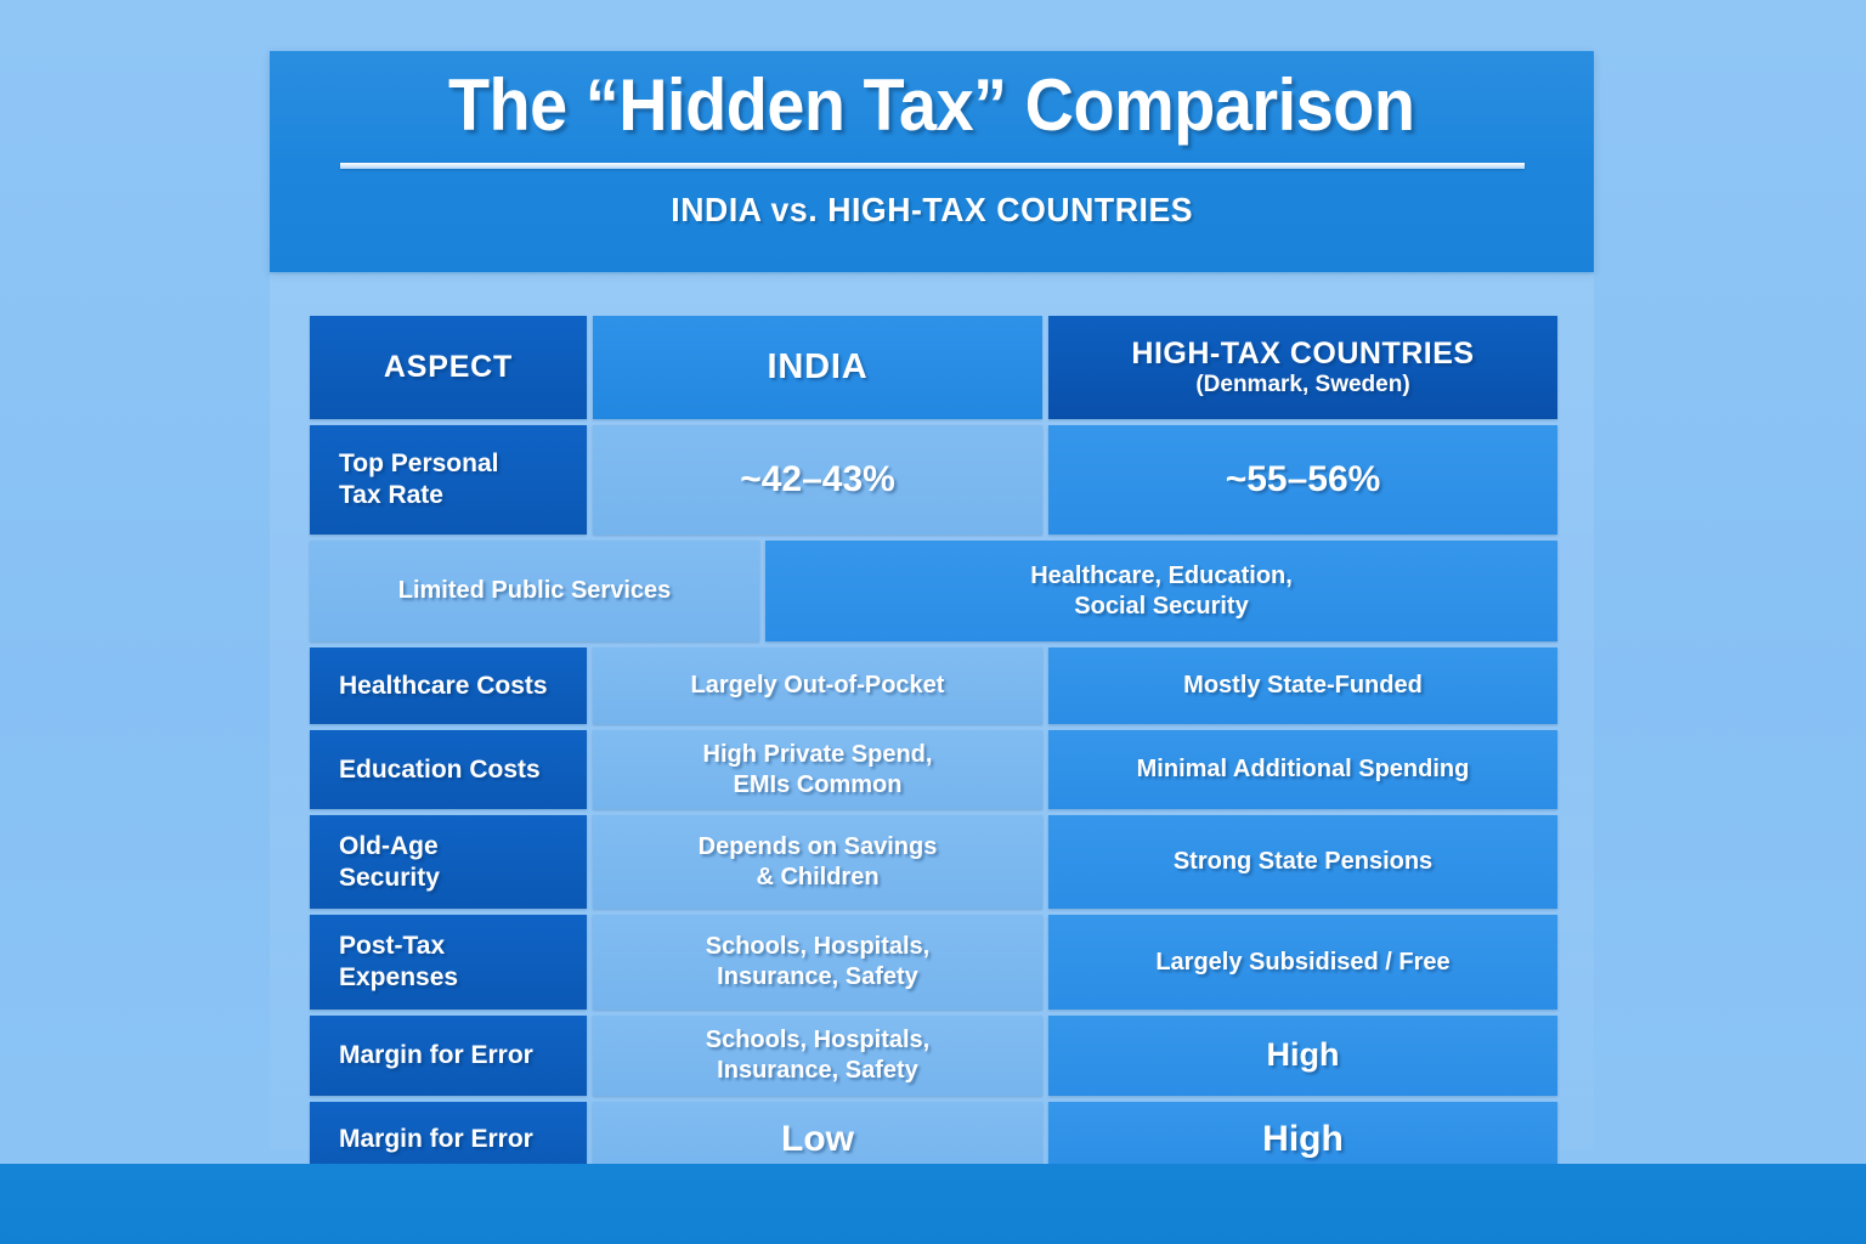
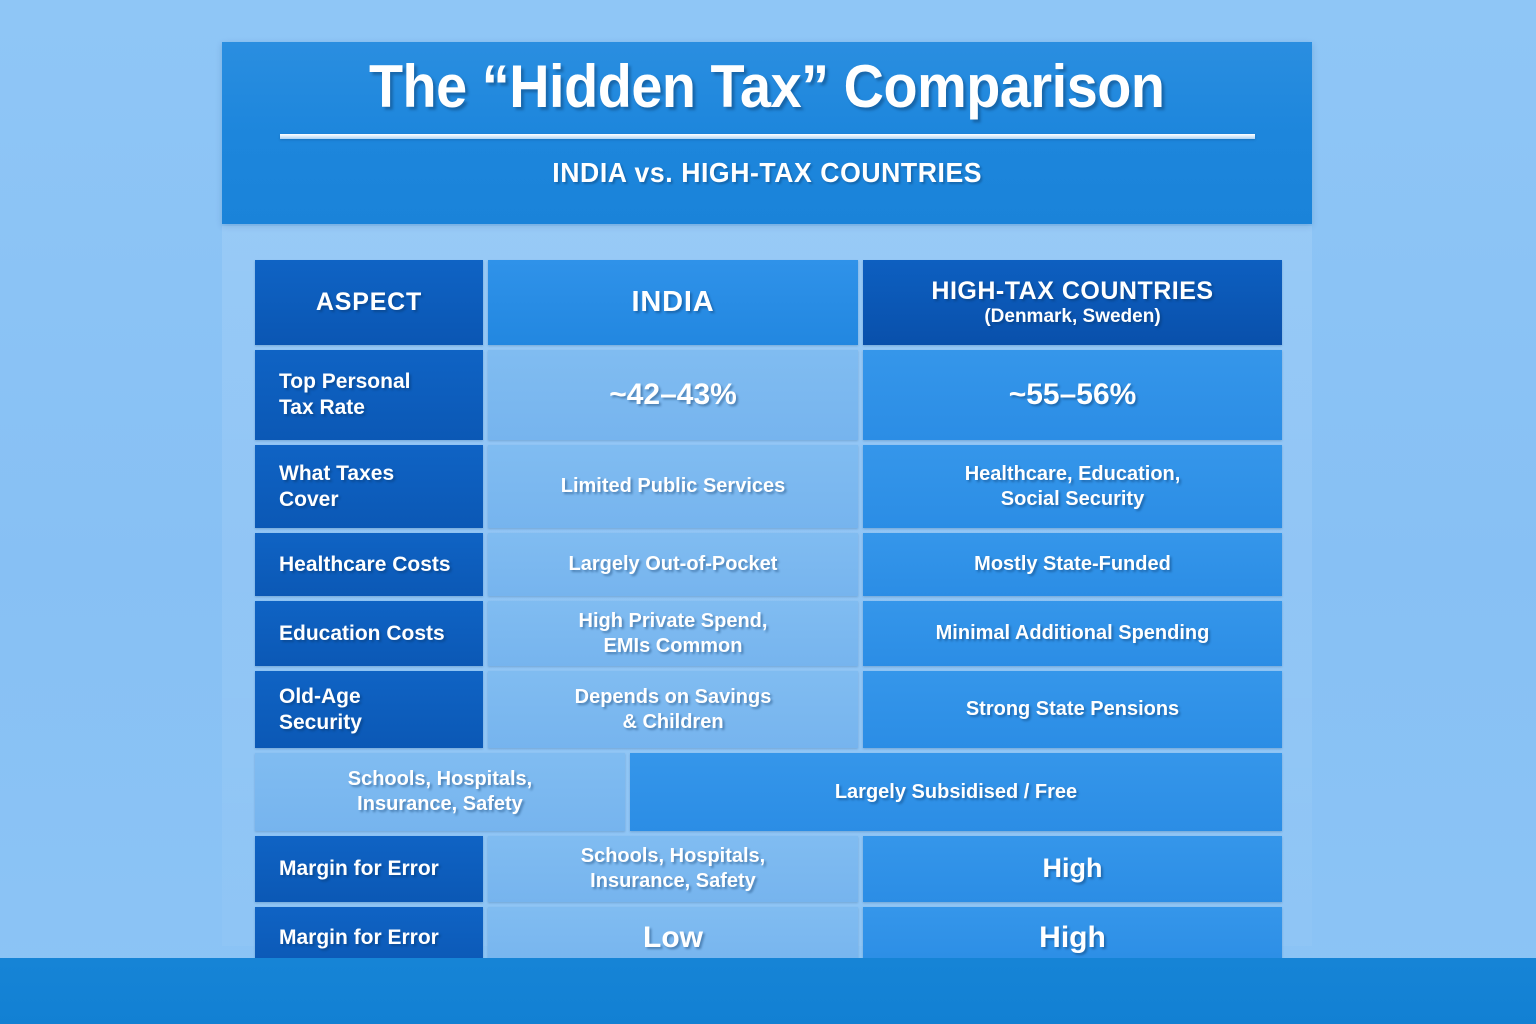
  The “Hidden Tax” Comparison
  INDIA vs. HIGH-TAX COUNTRIES
  ASPECT
  INDIA
  HIGH-TAX COUNTRIES
  (Denmark, Sweden)
  Top Personal
  Tax Rate
  ~42–43%
  ~55–56%
+ What Taxes
+ Cover
  Limited Public Services
  Healthcare, Education,
  Social Security
  Healthcare Costs
  Largely Out-of-Pocket
  Mostly State-Funded
  Education Costs
  High Private Spend,
  EMIs Common
  Minimal Additional Spending
  Old-Age
  Security
  Depends on Savings
  & Children
  Strong State Pensions
- Post-Tax
- Expenses
  Schools, Hospitals,
  Insurance, Safety
  Largely Subsidised / Free
  Margin for Error
  Schools, Hospitals,
  Insurance, Safety
  High
  Margin for Error
  Low
  High
